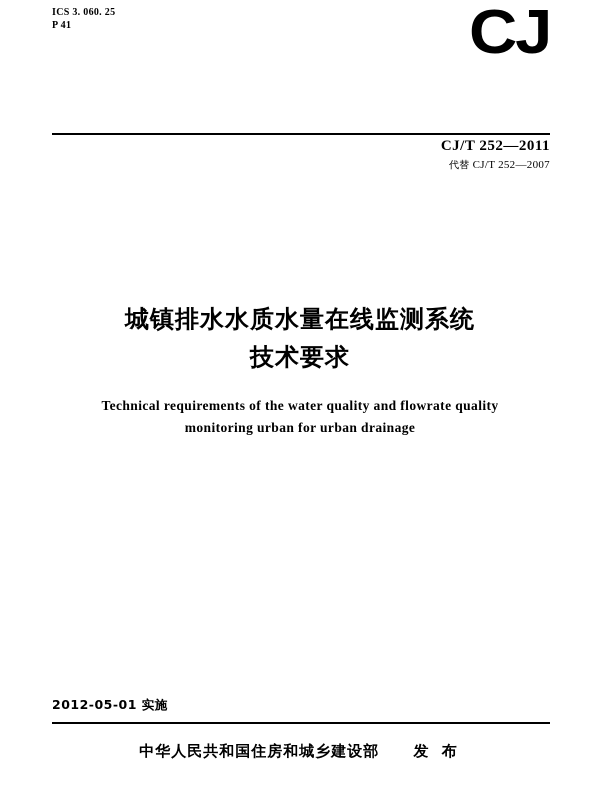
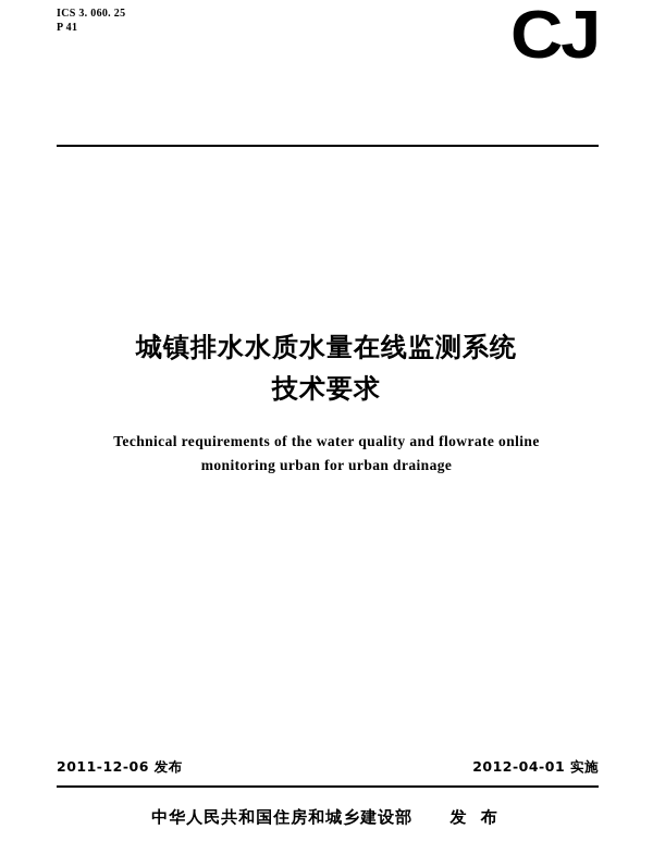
  ICS 3. 060. 25
  P 41
  CJ
- CJ/T 252—2011
- 代替 CJ/T 252—2007
  城镇排水水质水量在线监测系统
  技术要求
- Technical requirements of the water quality and flowrate quality
+ Technical requirements of the water quality and flowrate online
  monitoring urban for urban drainage
+ 2011-12-06 发布
- 2012-05-01 实施
+ 2012-04-01 实施
  中华人民共和国住房和城乡建设部 发 布
